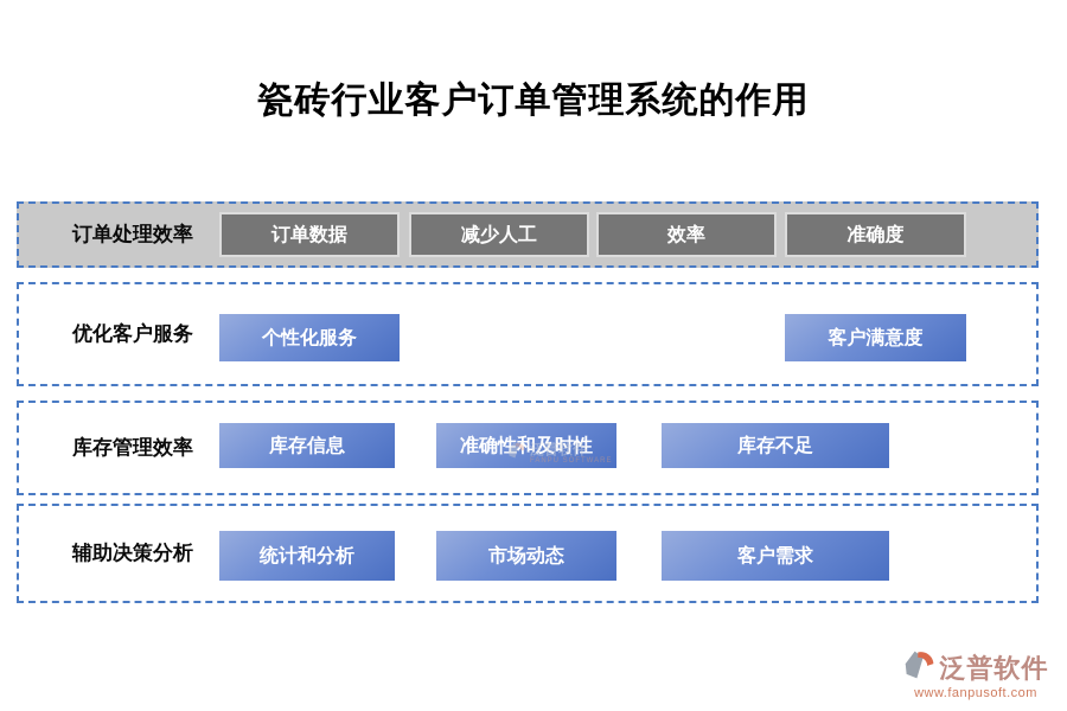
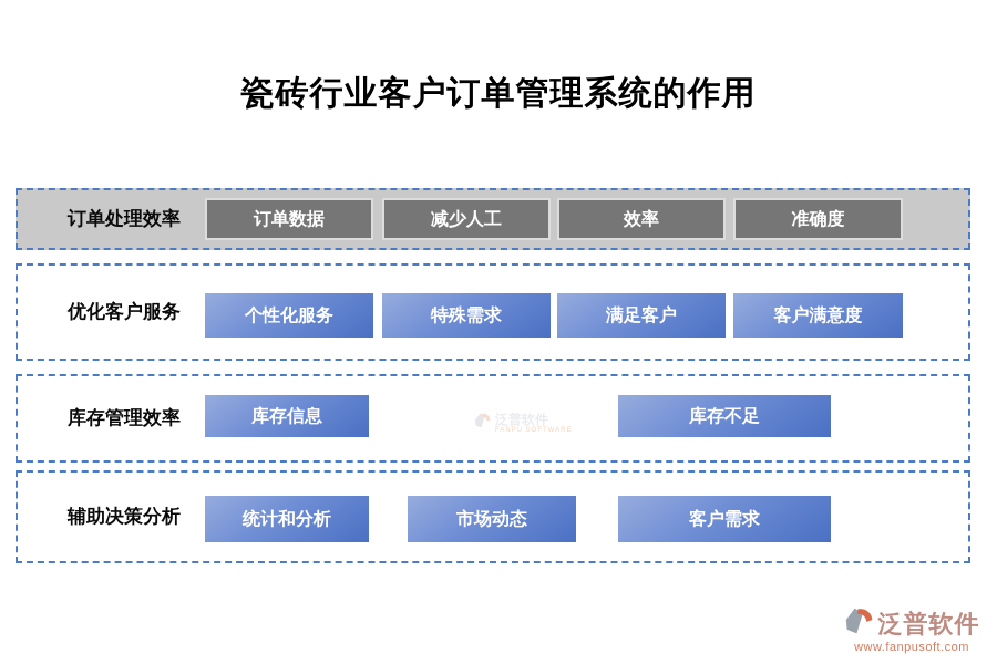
  瓷砖行业客户订单管理系统的作用
  订单处理效率
  订单数据
  减少人工
  效率
  准确度
  优化客户服务
  个性化服务
+ 特殊需求
+ 满足客户
  客户满意度
  库存管理效率
  库存信息
- 准确性和及时性
  库存不足
  辅助决策分析
  统计和分析
  市场动态
  客户需求
  泛普软件
  泛普软件
  www.fanpusoft.com
